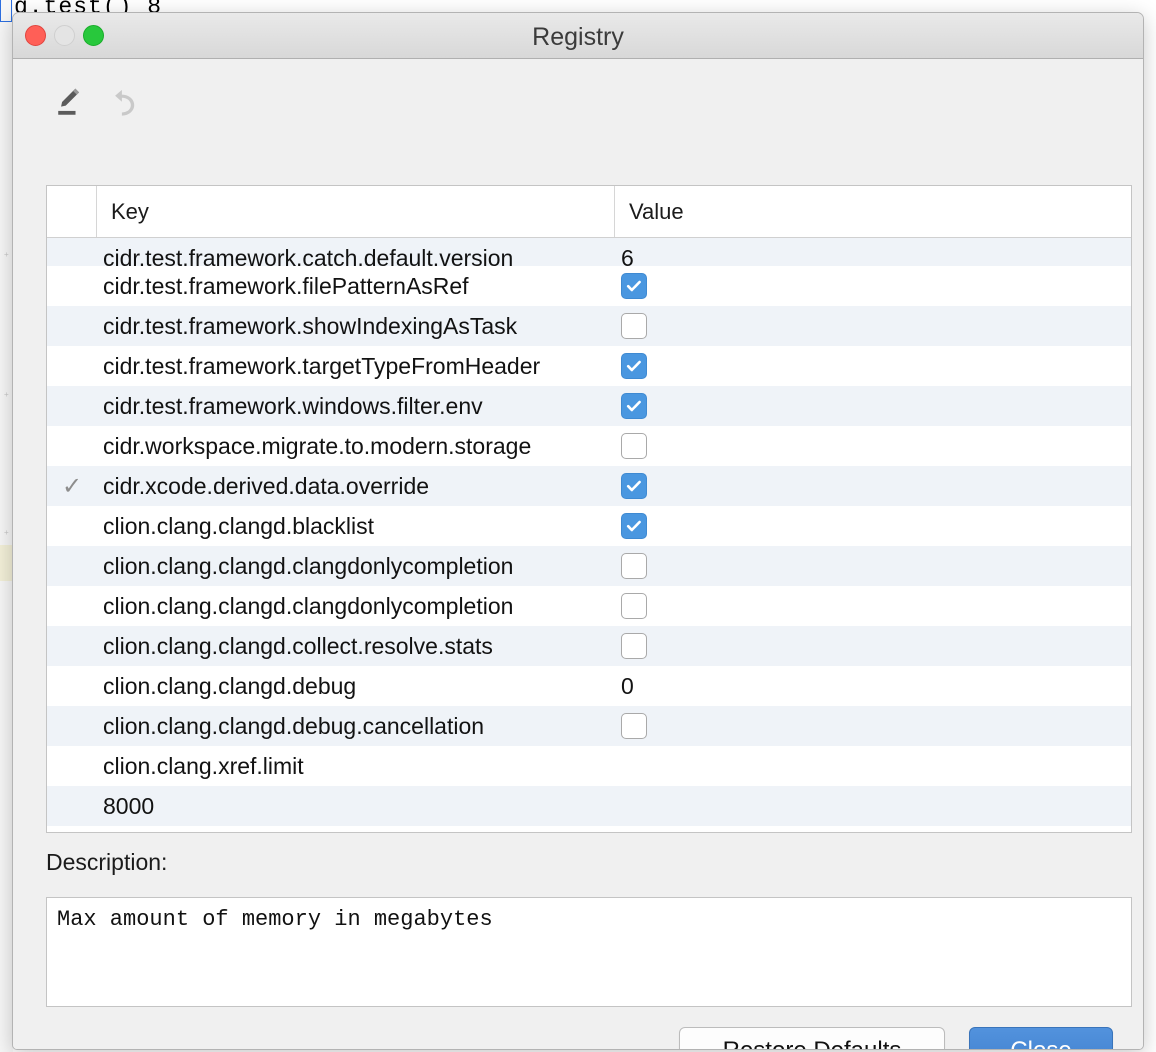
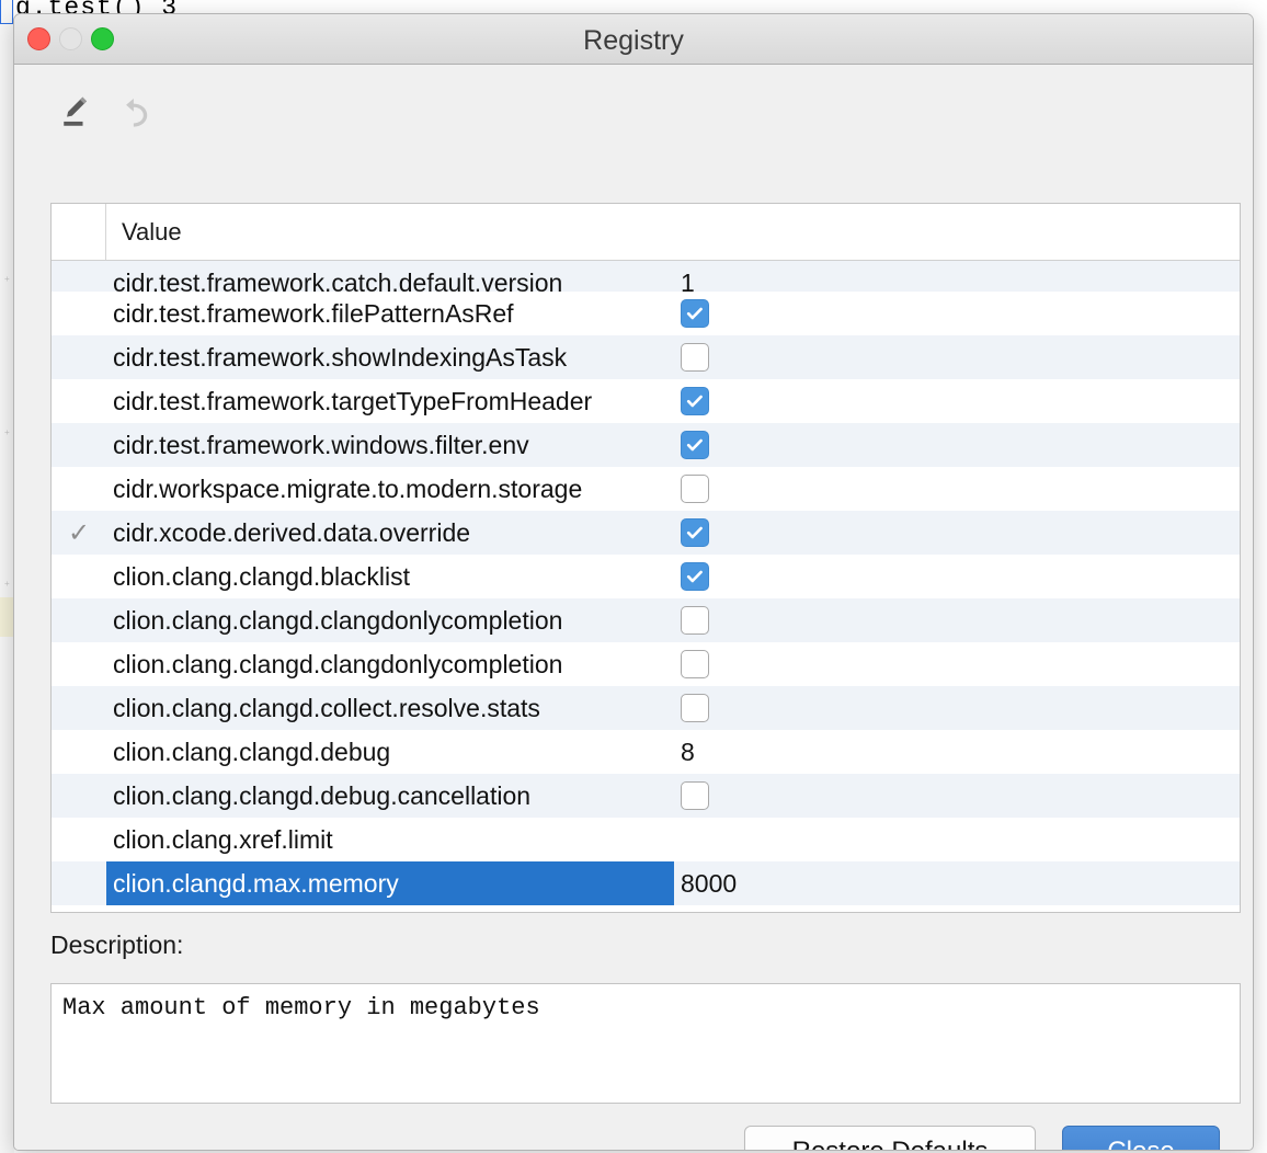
- g.test() 8
+ g.test() 3
  +
  +
  +
  Registry
- Key
  Value
  cidr.test.framework.catch.default.version
- 6
+ 1
  cidr.test.framework.filePatternAsRef
  cidr.test.framework.showIndexingAsTask
  cidr.test.framework.targetTypeFromHeader
  cidr.test.framework.windows.filter.env
  cidr.workspace.migrate.to.modern.storage
  ✓
  cidr.xcode.derived.data.override
  clion.clang.clangd.blacklist
  clion.clang.clangd.clangdonlycompletion
  clion.clang.clangd.clangdonlycompletion
  clion.clang.clangd.collect.resolve.stats
  clion.clang.clangd.debug
- 0
+ 8
  clion.clang.clangd.debug.cancellation
  clion.clang.xref.limit
+ clion.clangd.max.memory
  8000
  Description:
  Max amount of memory in megabytes
